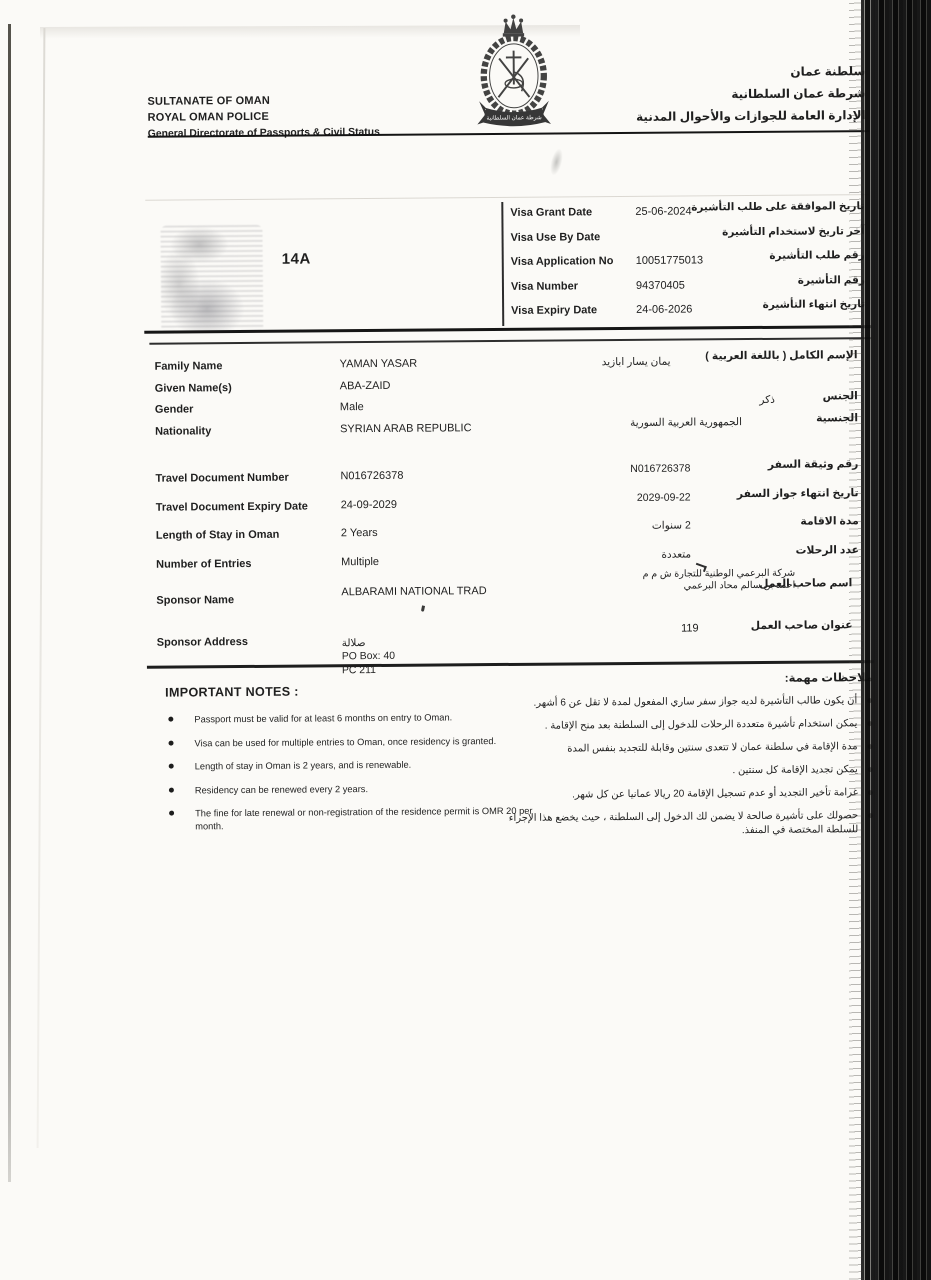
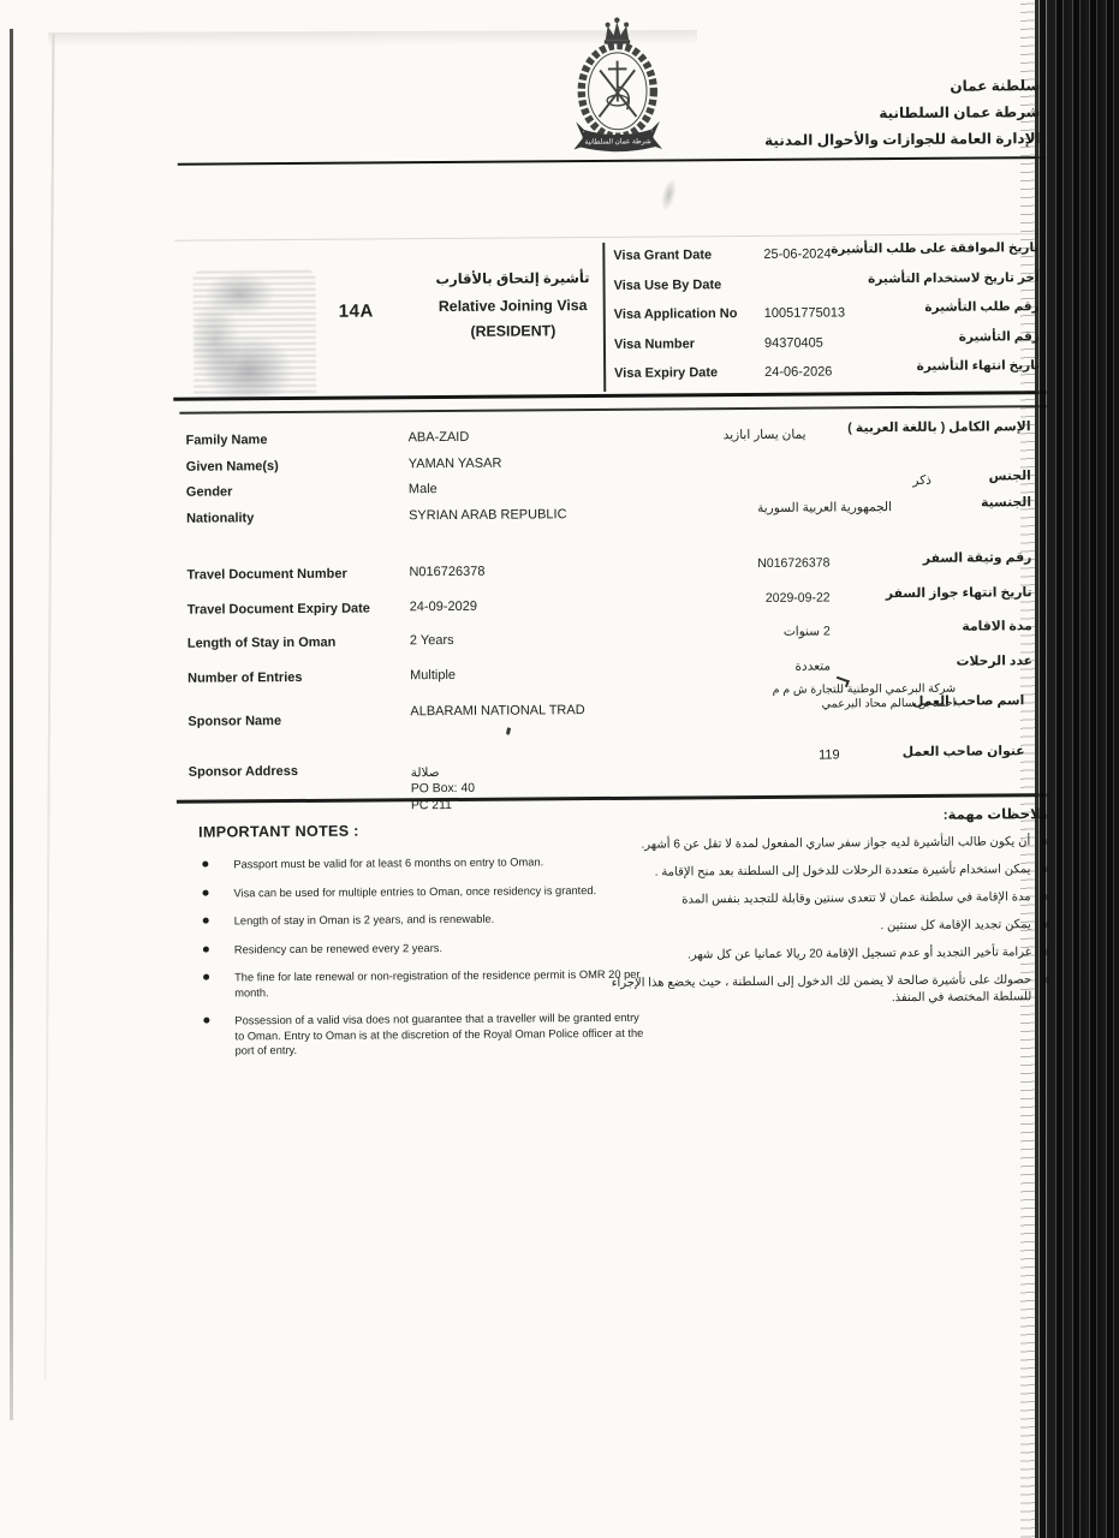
- SULTANATE OF OMAN
- ROYAL OMAN POLICE
- General Directorate of Passports & Civil Status
  طنة عمان
  طة عمان السلطانية
  ارة العامة للجوازات والأحوال المدنية
  14A
+ تأشيرة إلتحاق بالأقارب
+ Relative Joining Visa
+ (RESIDENT)
  Visa Grant Date
  25-06-2024
  خ الموافقة على طلب التأشيرة
  Visa Use By Date
  تاريخ لاستخدام التأشيرة
  Visa Application No
  10051775013
  م طلب التأشيرة
  Visa Number
  94370405
  م التأشيرة
  Visa Expiry Date
  24-06-2026
  خ انتهاء التأشيرة
  Family Name
- YAMAN YASAR
+ ABA-ZAID
  إسم الكامل ( باللغة العربية )
  يمان يسار ابازيد
  Given Name(s)
- ABA-ZAID
+ YAMAN YASAR
  Gender
  Male
  ذكر
  Nationality
  SYRIAN ARAB REPUBLIC
  جنسية
  الجمهورية العربية السورية
  Travel Document Number
  N016726378
  م وثيقة السفر
  N016726378
  Travel Document Expiry Date
  24-09-2029
  ريخ انتهاء جواز السفر
  2029-09-22
  Length of Stay in Oman
  2 Years
  ة الاقامة
  2 سنوات
  Number of Entries
  Multiple
  د الرحلات
  متعددة
  Sponsor Name
  ALBARAMI NATIONAL TRAD
  سم صاحب العمل
  شركة البرعمي الوطنية للتجارة ش م م
  احمد بن سالم محاد البرعمي
  Sponsor Address
  صلالة
  PO Box: 40
  PC 211
  نوان صاحب العمل
  119
  IMPORTANT NOTES :
  Passport must be valid for at least 6 months on entry to Oman.
  Visa can be used for multiple entries to Oman, once residency is granted.
  Length of stay in Oman is 2 years, and is renewable.
  Residency can be renewed every 2 years.
  The fine for late renewal or non-registration of the residence permitR0 p month.
+ Possession of a valid visa does not guarantee that a traveller will be granted entry to Oman. Entry to Oman is at the discretion of the Royal Oman Police officer at the port of entry.
  يكون طالب التأشيرة لديه جواز سفر ساري المفعول لمدة لا تقل عن 6 أشهر.
  كن استخدام تأشيرة متعددة الرحلات للدخول إلى السلطنة بعد منح الإقامة .
  ة الإقامة في سلطنة عمان لا تتعدى سنتين وقابلة للتجديد بنفس المدة
  كن تجديد الإقامة كل سنتين .
  امة تأخير التجديد أو عدم تسجيل الإقامة 20 ريالا عمانيا عن كل شهر.
  صولك على تأشيرة صالحة لا يضمن لك الدخول إلى السلطنة ، حيث يخضع هذا الإجراءسلطة المختصة في المنفذ.
